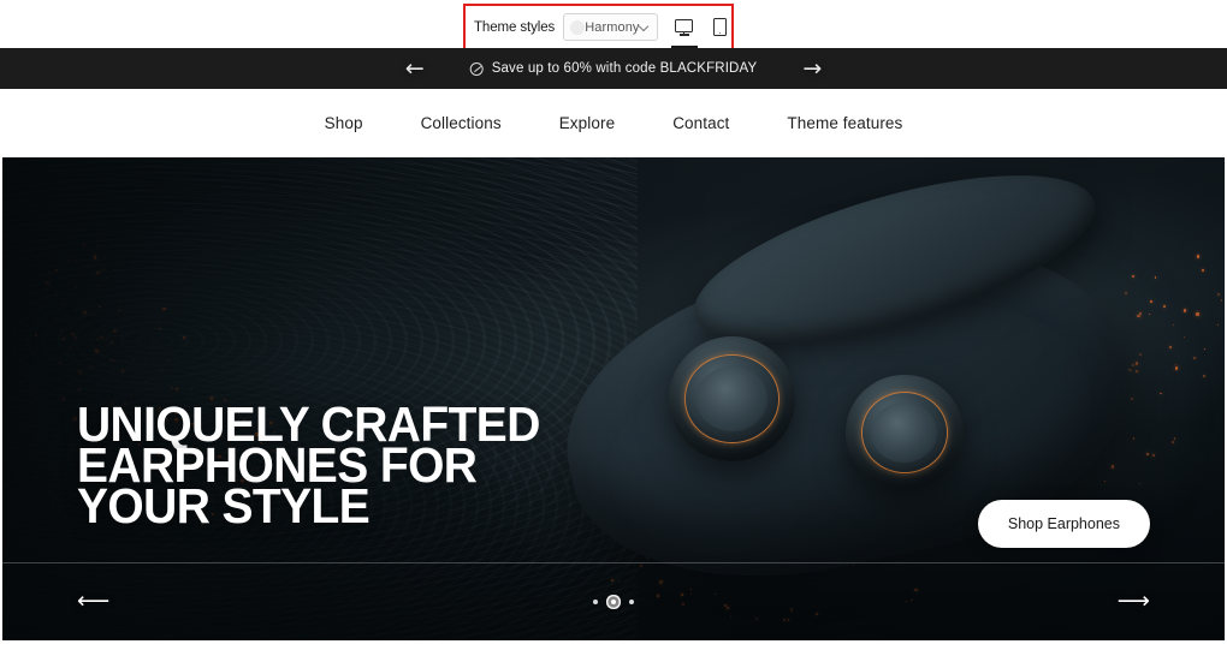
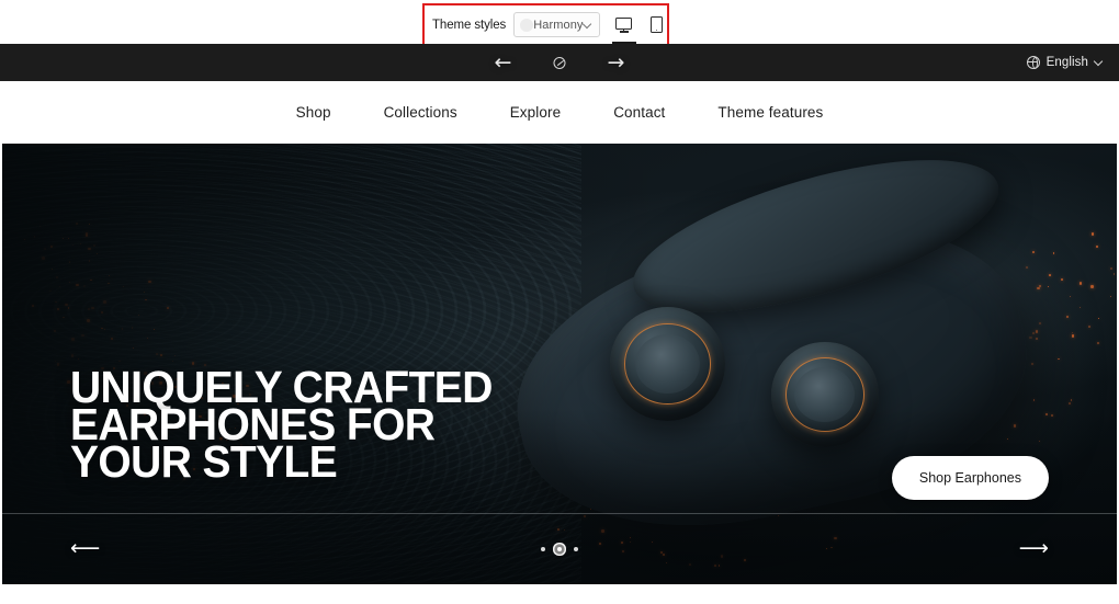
  Theme styles
  Harmony
  ←
- Save up to 60% with code BLACKFRIDAY
  →
+ English
  Shop
  Collections
  Explore
  Contact
  Theme features
  UNIQUELY CRAFTED
  EARPHONES FOR
  YOUR STYLE
  Shop Earphones
  ⟵
  ⟶
